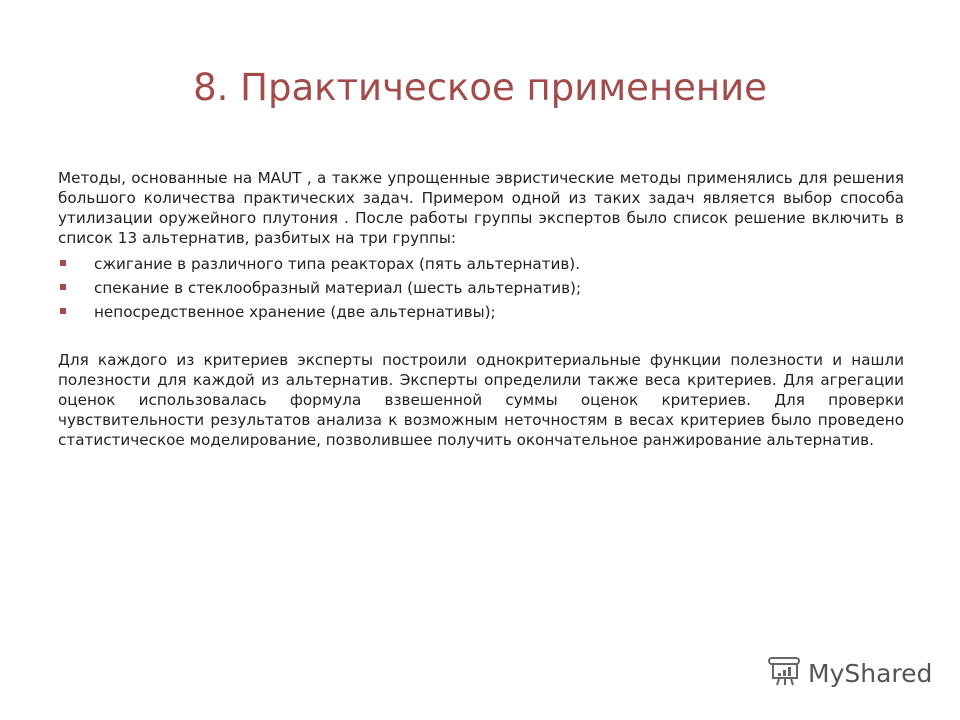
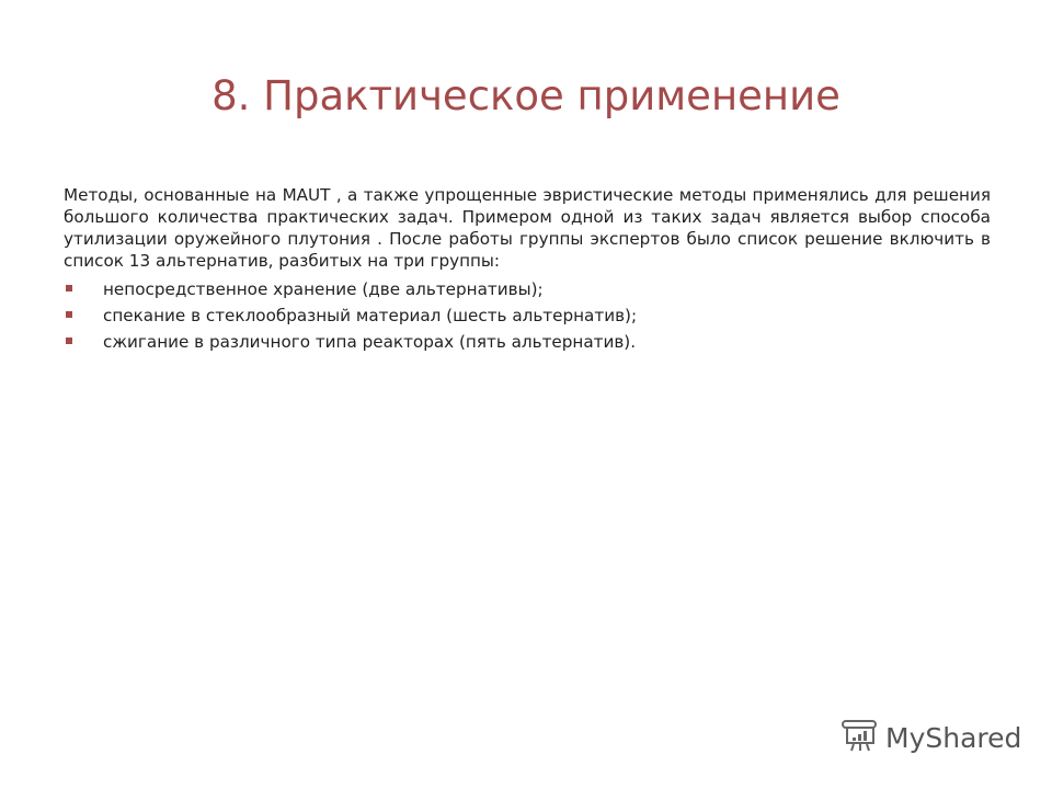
  8. Практическое применение
  Методы, основанные на MAUT , а также упрощенные эвристические методы применялись для решения большого количества практических задач. Примером одной из таких задач является выбор способа утилизации оружейного плутония . После работы группы экспертов было список решение включить в список 13 альтернатив, разбитых на три группы:
- сжигание в различного типа реакторах (пять альтернатив).
+ непосредственное хранение (две альтернативы);
  спекание в стеклообразный материал (шесть альтернатив);
- непосредственное хранение (две альтернативы);
+ сжигание в различного типа реакторах (пять альтернатив).
- Для каждого из критериев эксперты построили однокритериальные функции полезности и нашли полезности для каждой из альтернатив. Эксперты определили также веса критериев. Для агрегации оценок использовалась формула взвешенной суммы оценок критериев. Для проверки чувствительности результатов анализа к возможным неточностям в весах критериев было проведено статистическое моделирование, позволившее получить окончательное ранжирование альтернатив.
  MyShared
